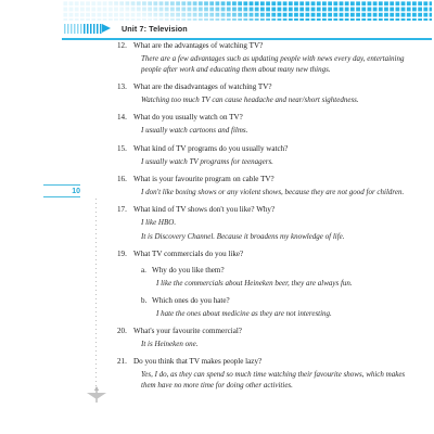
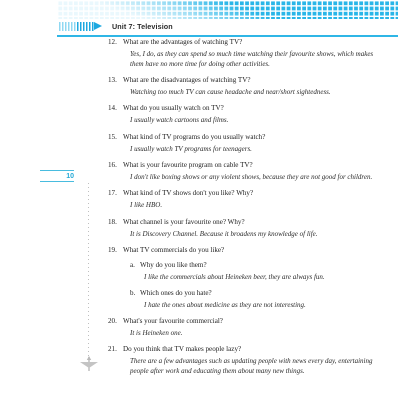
  Unit 7: Television
  12.
  What are the advantages of watching TV?
- There are a few advantages such as updating people with news every day, entertaining people after work and educating them about many new things.
+ Yes, I do, as they can spend so much time watching their favourite shows, which makes them have no more time for doing other activities.
  13.
  What are the disadvantages of watching TV?
  Watching too much TV can cause headache and near/short sightedness.
  14.
  What do you usually watch on TV?
  I usually watch cartoons and films.
  15.
  What kind of TV programs do you usually watch?
  I usually watch TV programs for teenagers.
  16.
  What is your favourite program on cable TV?
  I don't like boxing shows or any violent shows, because they are not good for children.
  17.
  What kind of TV shows don't you like? Why?
  I like HBO.
+ 18.
+ What channel is your favourite one? Why?
  It is Discovery Channel. Because it broadens my knowledge of life.
  19.
  What TV commercials do you like?
  a.
  Why do you like them?
  I like the commercials about Heineken beer, they are always fun.
  b.
  Which ones do you hate?
  I hate the ones about medicine as they are not interesting.
  20.
  What's your favourite commercial?
  It is Heineken one.
  21.
  Do you think that TV makes people lazy?
- Yes, I do, as they can spend so much time watching their favourite shows, which makes them have no more time for doing other activities.
+ There are a few advantages such as updating people with news every day, entertaining people after work and educating them about many new things.
